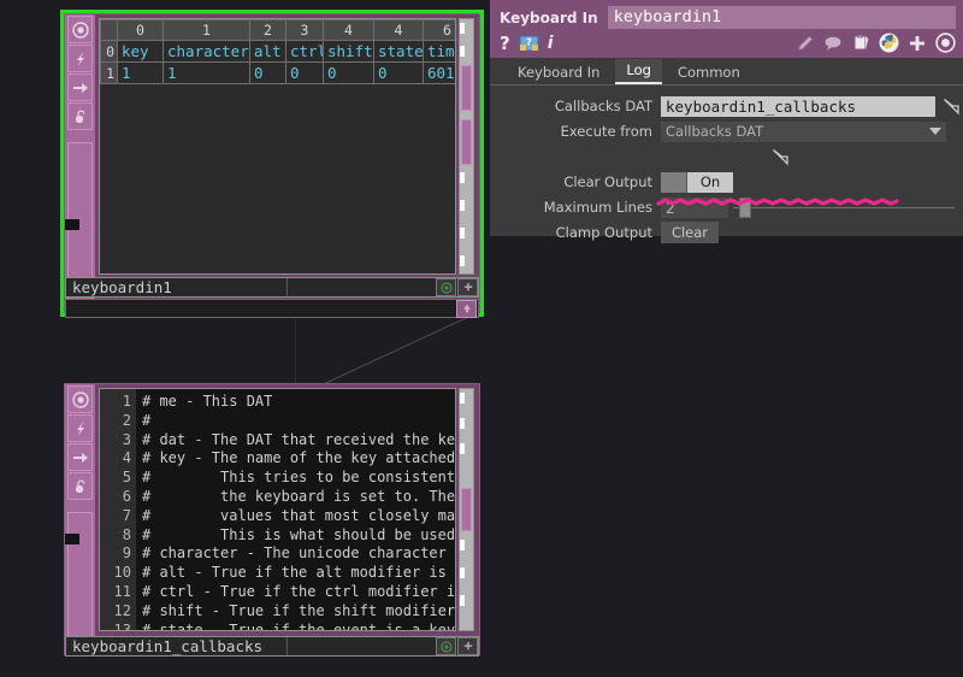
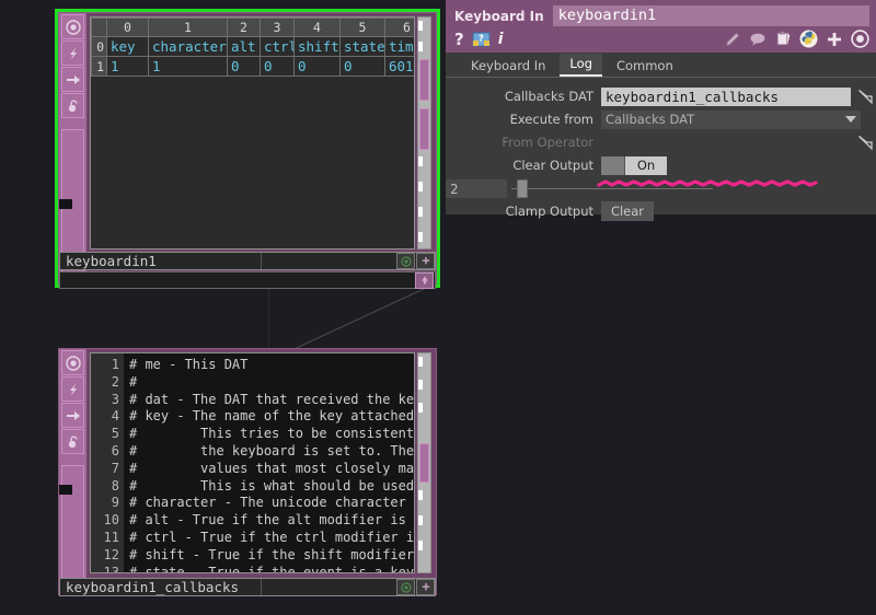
- 	0	1	2	3	4	4	6
+ 	0	1	2	3	4	5	6
  0	key	character	alt	ctrl	shift	state	tim
  1	1	1	0	0	0	0	601
  keyboardin1
  1
  2
  3
  4
  5
  6
  7
  8
  9
  10
  11
  12
  13
  # me - This DAT
  #
  # dat - The DAT that received the ke
  # key - The name of the key attached
  # This tries to be consistent
  # the keyboard is set to. The
  # values that most closely ma
  # This is what should be used
  # character - The unicode character
  # alt - True if the alt modifier is
  # ctrl - True if the ctrl modifier i
  # shift - True if the shift modifier
  # state - True if the event is a key
  keyboardin1_callbacks
  Keyboard In
  keyboardin1
  ?
  ?
  i
  Keyboard In
  Log
  Common
  Callbacks DAT
  keyboardin1_callbacks
  Execute from
  Callbacks DAT
+ From Operator
  Clear Output
  On
- Maximum Lines
  2
  Clamp Output
  Clear
